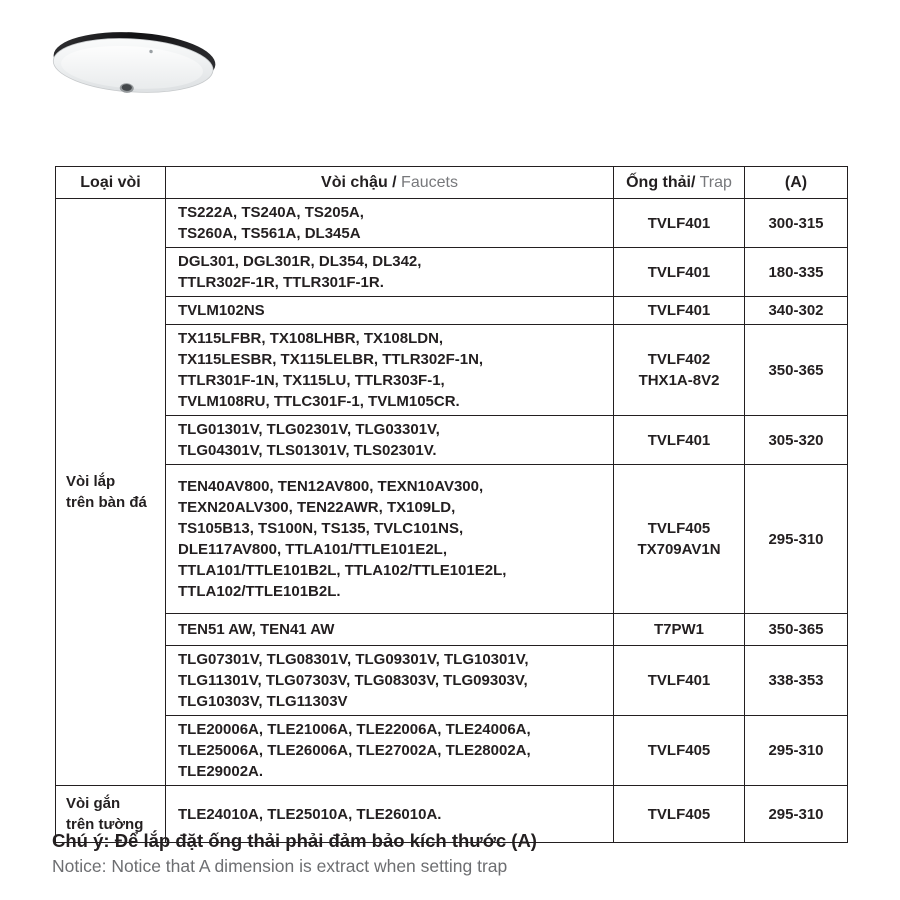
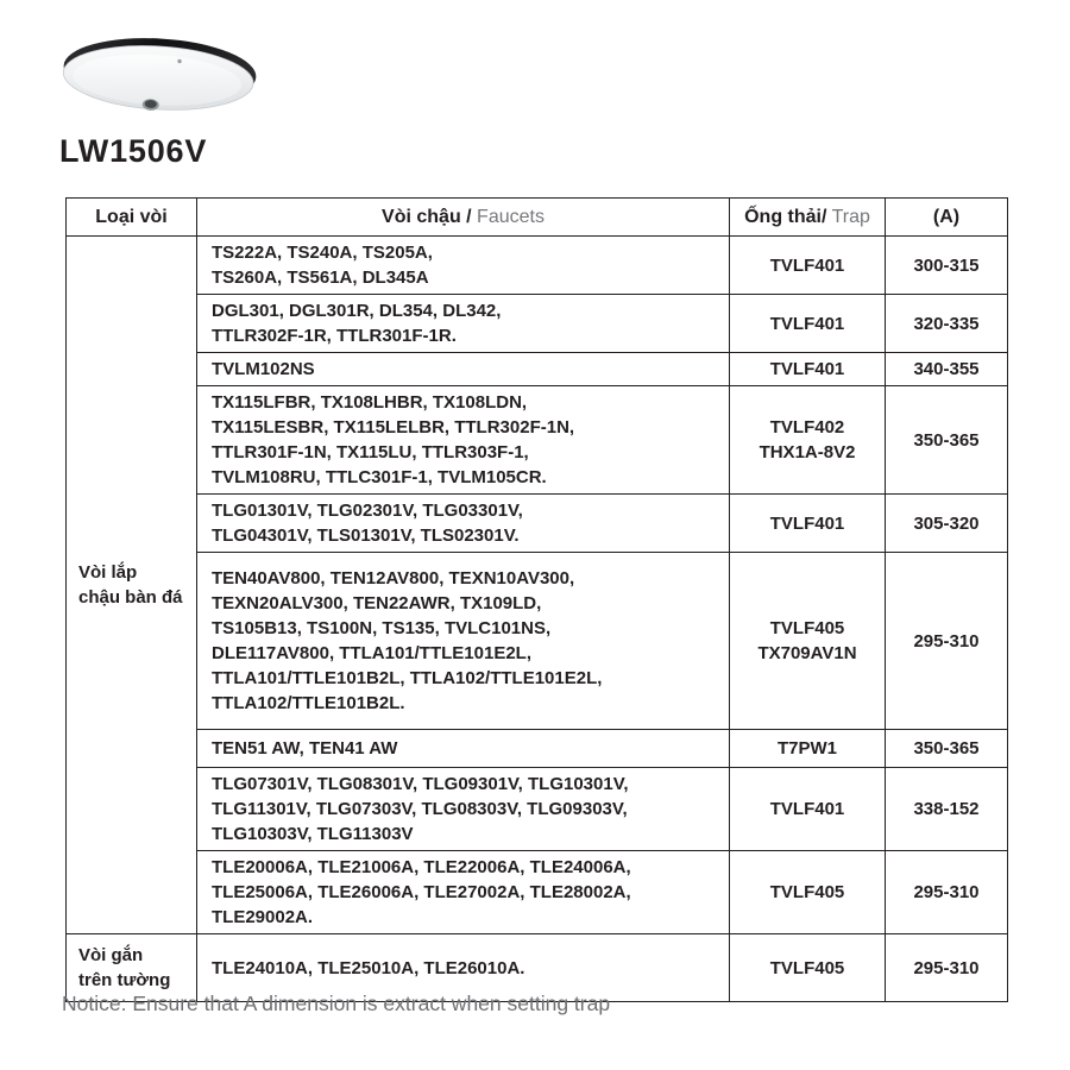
+ LW1506V
  Loại vòi	Vòi chậu / Faucets	Ống thải/ Trap	(A)
- Vòi lắp trên bàn đá	TS222A, TS240A, TS205A, TS260A, TS561A, DL345A	TVLF401	300-315
+ Vòi lắp chậu bàn đá	TS222A, TS240A, TS205A, TS260A, TS561A, DL345A	TVLF401	300-315
- DGL301, DGL301R, DL354, DL342, TTLR302F-1R, TTLR301F-1R.	TVLF401	180-335
+ DGL301, DGL301R, DL354, DL342, TTLR302F-1R, TTLR301F-1R.	TVLF401	320-335
- TVLM102NS	TVLF401	340-302
+ TVLM102NS	TVLF401	340-355
  TX115LFBR, TX108LHBR, TX108LDN, TX115LESBR, TX115LELBR, TTLR302F-1N, TTLR301F-1N, TX115LU, TTLR303F-1, TVLM108RU, TTLC301F-1, TVLM105CR.	TVLF402 THX1A-8V2	350-365
  TLG01301V, TLG02301V, TLG03301V, TLG04301V, TLS01301V, TLS02301V.	TVLF401	305-320
  TEN40AV800, TEN12AV800, TEXN10AV300, TEXN20ALV300, TEN22AWR, TX109LD, TS105B13, TS100N, TS135, TVLC101NS, DLE117AV800, TTLA101/TTLE101E2L, TTLA101/TTLE101B2L, TTLA102/TTLE101E2L, TTLA102/TTLE101B2L.	TVLF405 TX709AV1N	295-310
  TEN51 AW, TEN41 AW	T7PW1	350-365
- TLG07301V, TLG08301V, TLG09301V, TLG10301V, TLG11301V, TLG07303V, TLG08303V, TLG09303V, TLG10303V, TLG11303V	TVLF401	338-353
+ TLG07301V, TLG08301V, TLG09301V, TLG10301V, TLG11301V, TLG07303V, TLG08303V, TLG09303V, TLG10303V, TLG11303V	TVLF401	338-152
  TLE20006A, TLE21006A, TLE22006A, TLE24006A, TLE25006A, TLE26006A, TLE27002A, TLE28002A, TLE29002A.	TVLF405	295-310
  Vòi gắn trên tường	TLE24010A, TLE25010A, TLE26010A.	TVLF405	295-310
- Chú ý: Để lắp đặt ống thải phải đảm bảo kích thước (A)
- Notice: Notice that A dimension is extract when setting trap
+ Notice: Ensure that A dimension is extract when setting trap
